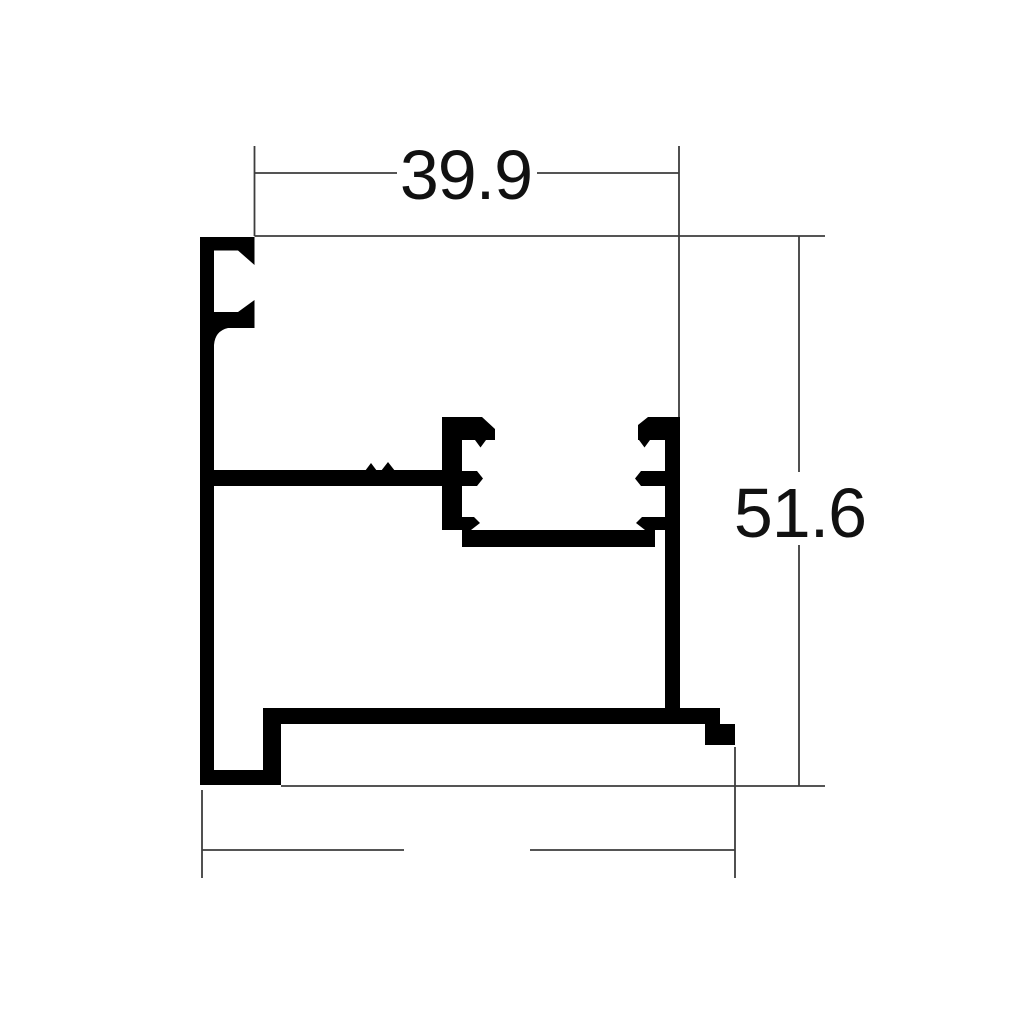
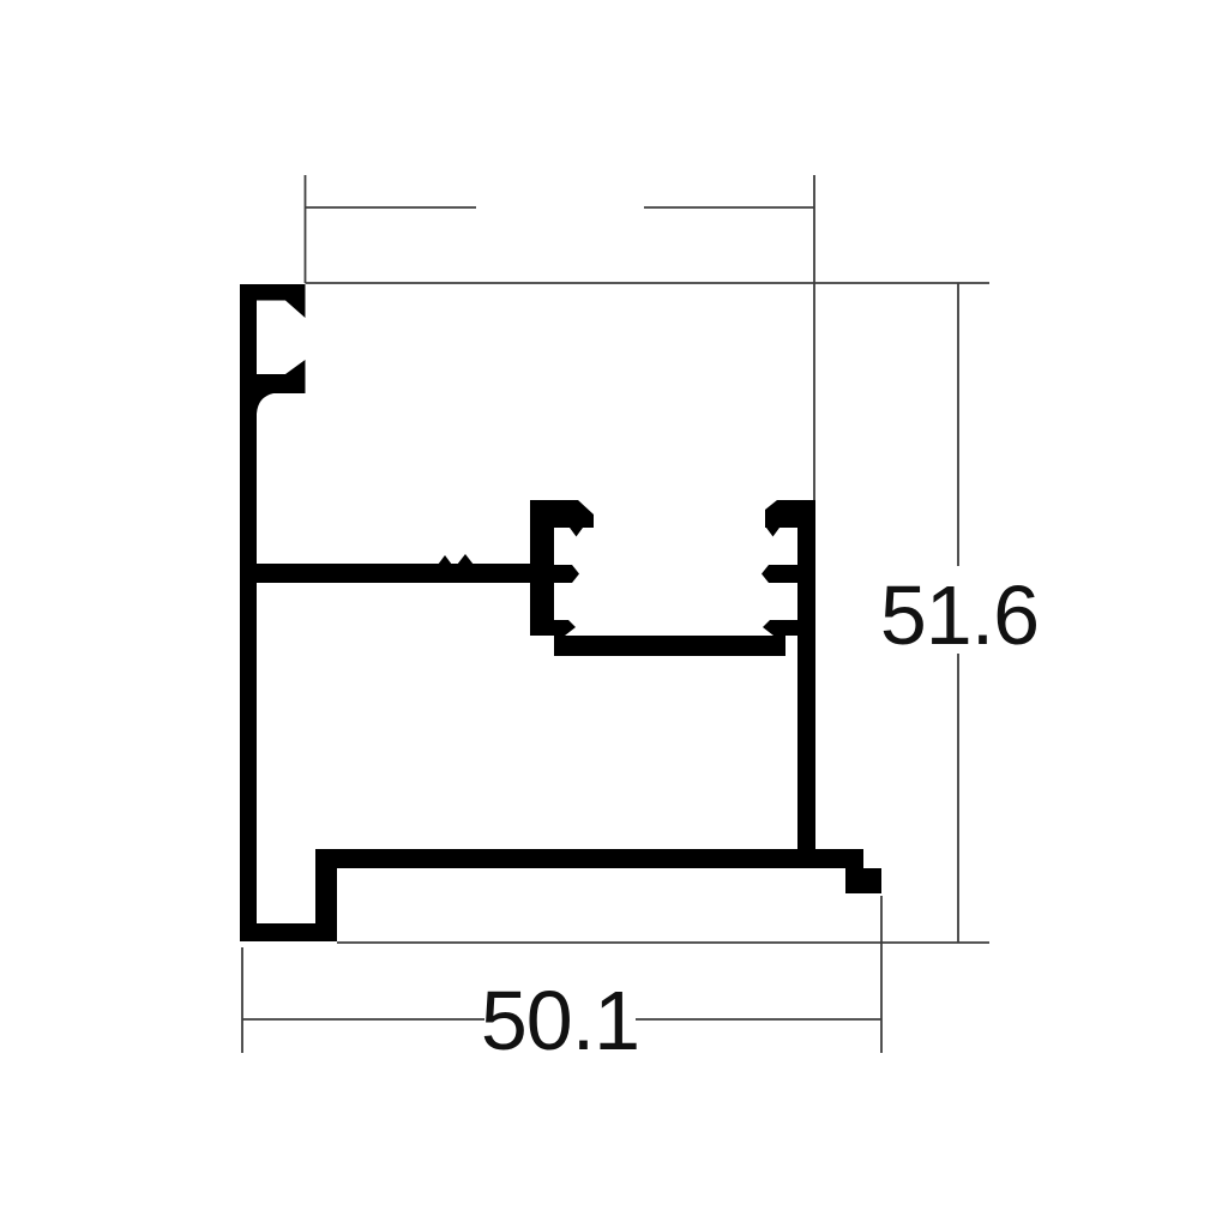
- 39.9
  51.6
+ 50.1
